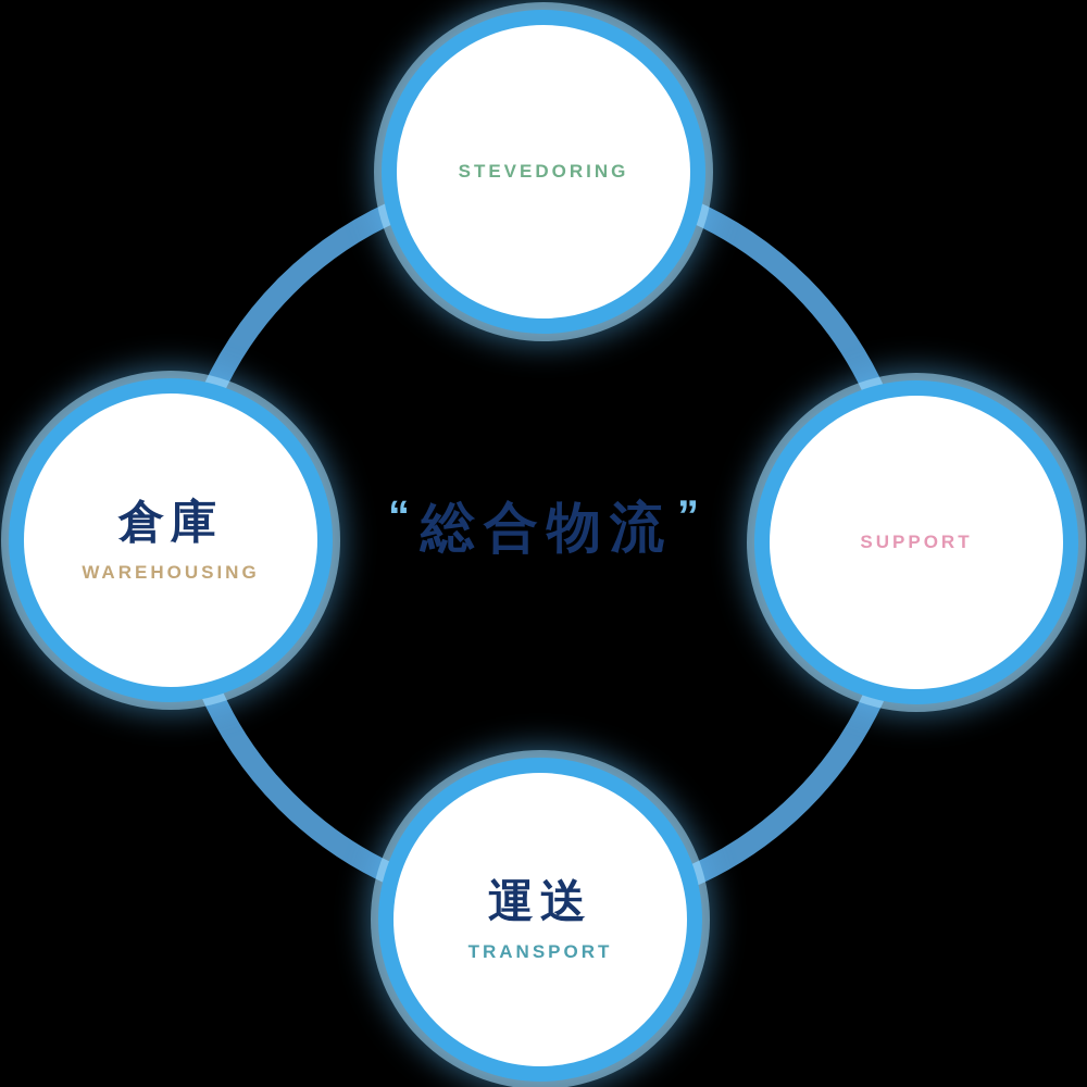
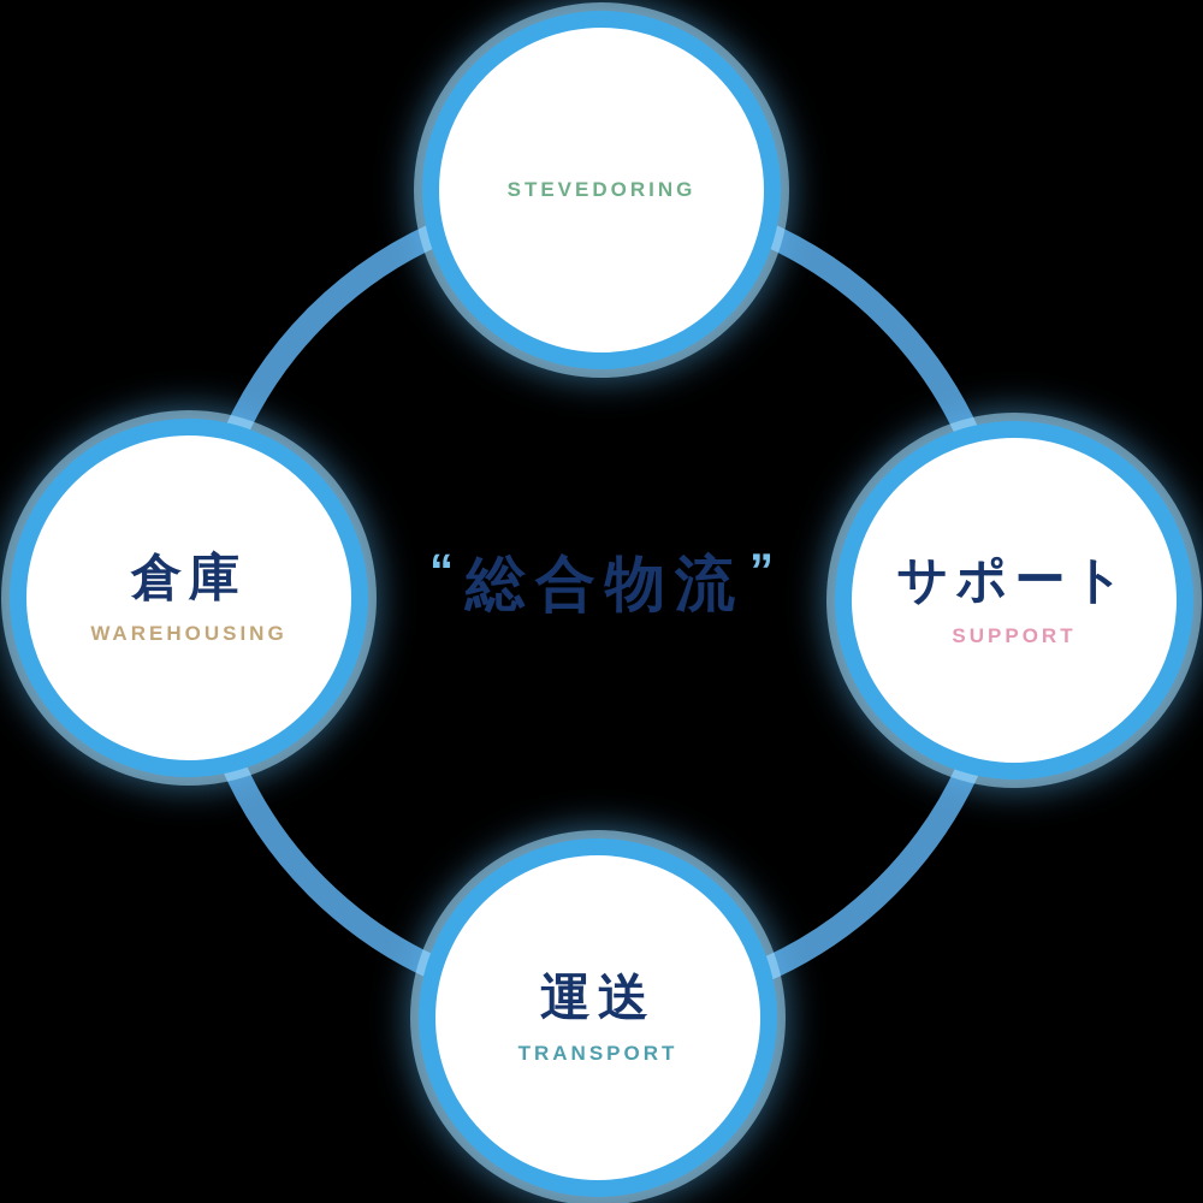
  STEVEDORING
+ サポート
  SUPPORT
  運送
  TRANSPORT
  倉庫
  WAREHOUSING
  “ 総合物流”
